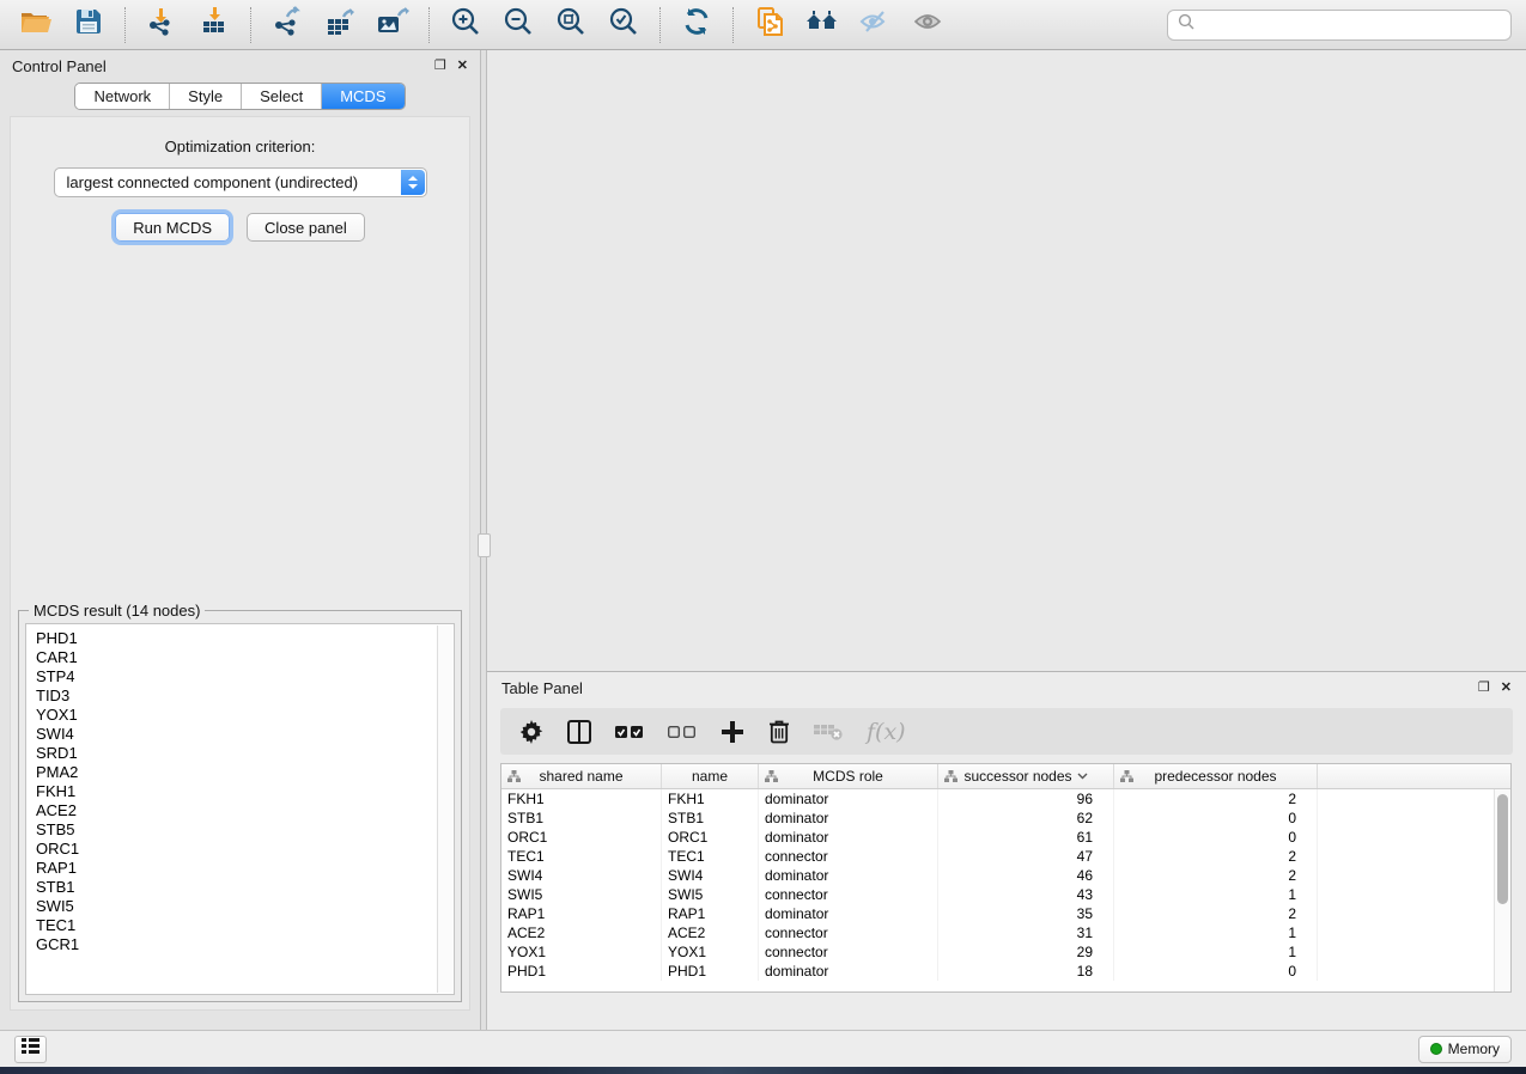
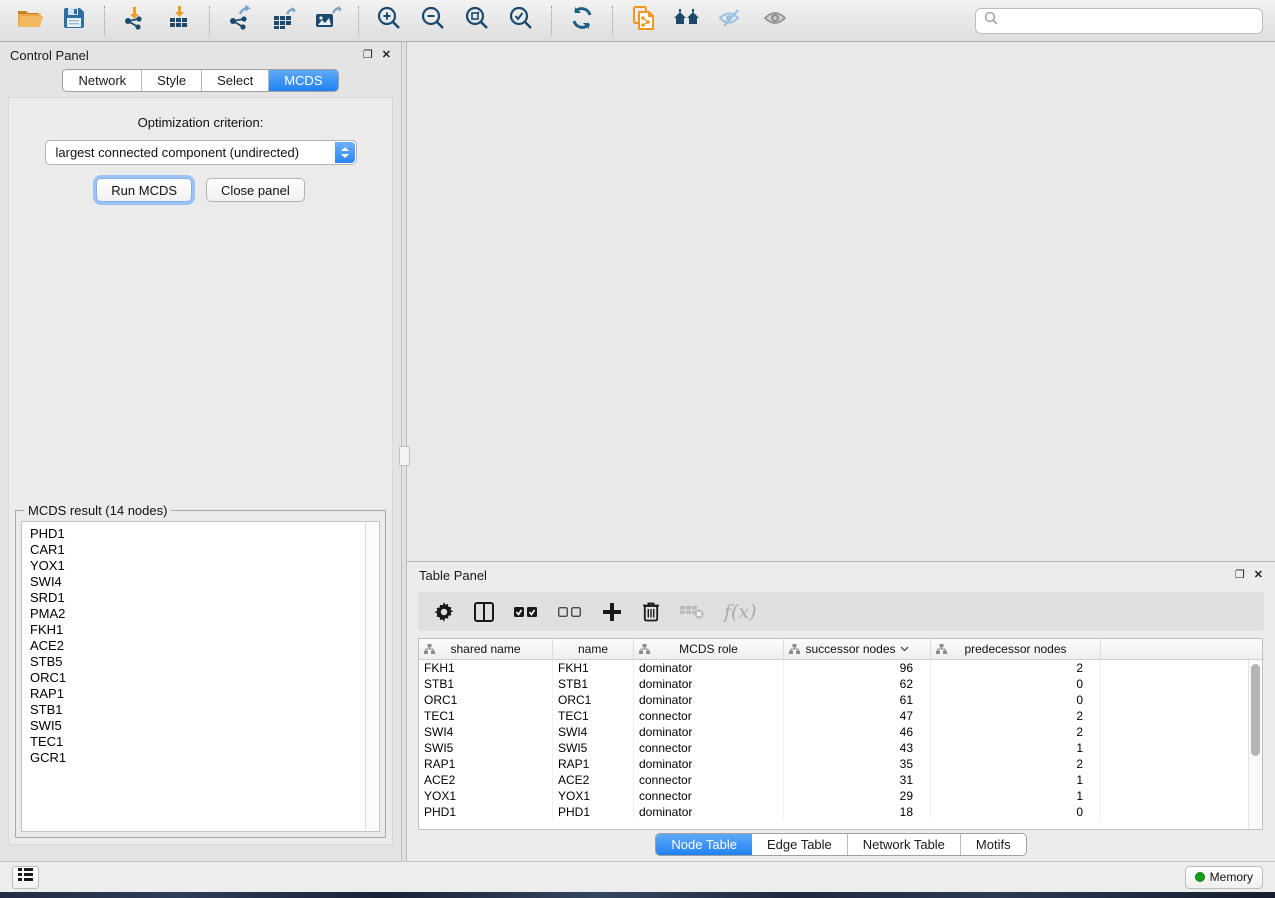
  Control Panel
  ❐
  ✕
  Network
  Style
  Select
  MCDS
  Optimization criterion:
  largest connected component (undirected)
  Run MCDS
  Close panel
  MCDS result (14 nodes)
  PHD1
  CAR1
- STP4
- TID3
  YOX1
  SWI4
  SRD1
  PMA2
  FKH1
  ACE2
  STB5
  ORC1
  RAP1
  STB1
  SWI5
  TEC1
  GCR1
  Table Panel
  ❐
  ✕
  f(x)
  shared name
  name
  MCDS role
  successor nodes
  predecessor nodes
  FKH1
  FKH1
  dominator
  96
  2
  STB1
  STB1
  dominator
  62
  0
  ORC1
  ORC1
  dominator
  61
  0
  TEC1
  TEC1
  connector
  47
  2
  SWI4
  SWI4
  dominator
  46
  2
  SWI5
  SWI5
  connector
  43
  1
  RAP1
  RAP1
  dominator
  35
  2
  ACE2
  ACE2
  connector
  31
  1
  YOX1
  YOX1
  connector
  29
  1
  PHD1
  PHD1
  dominator
  18
  0
+ Node Table
+ Edge Table
+ Network Table
+ Motifs
  Memory
